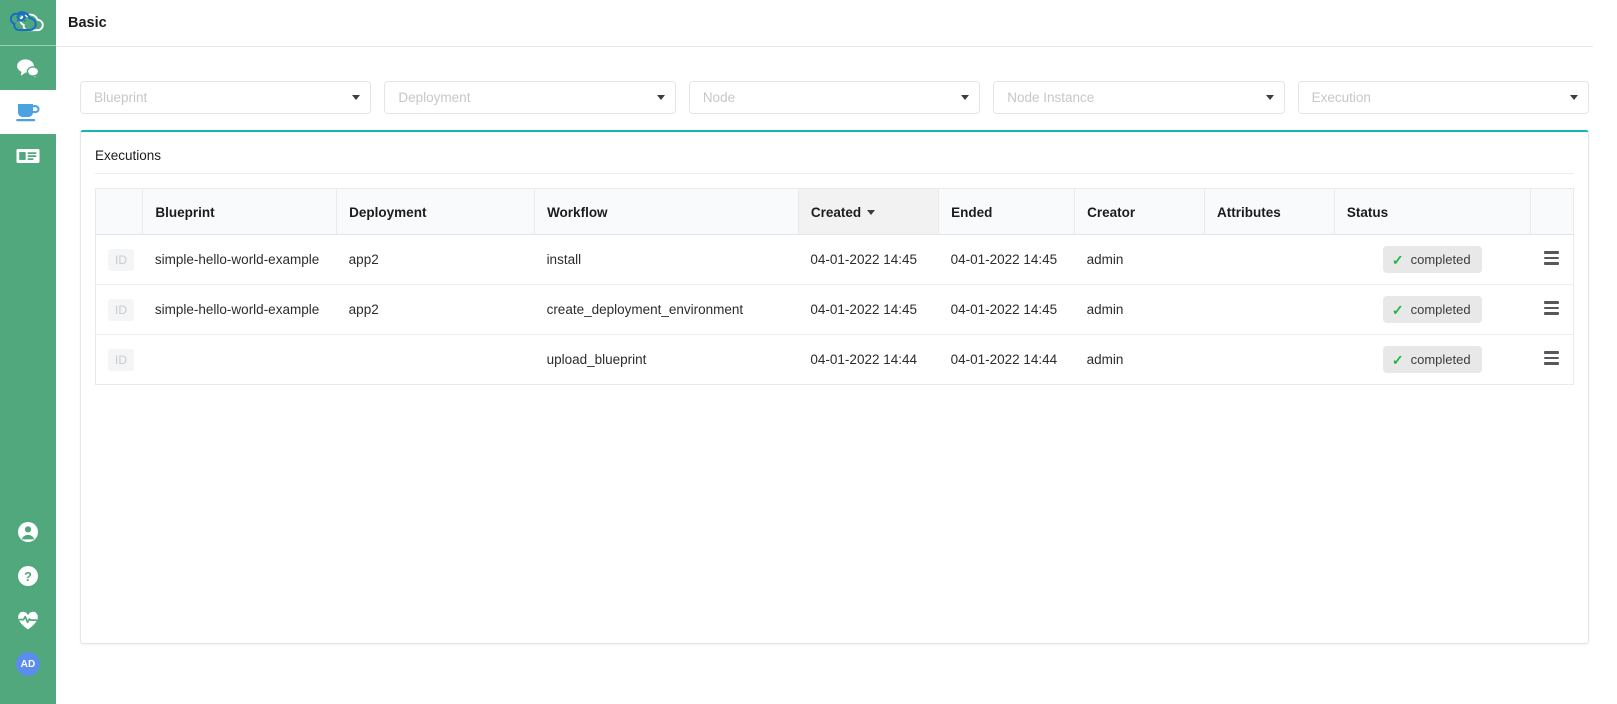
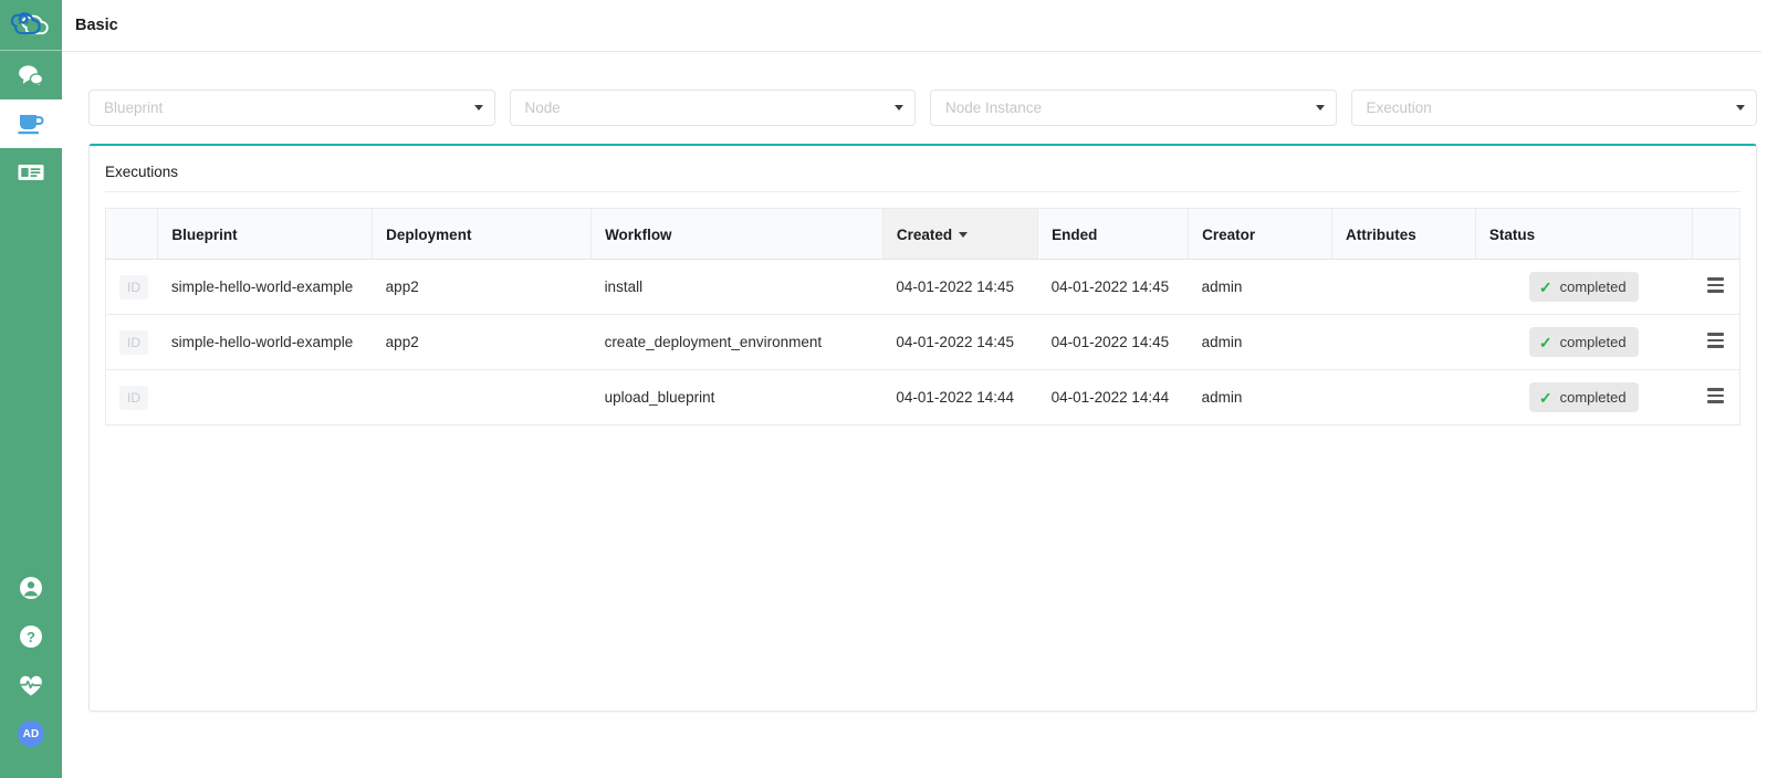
  ?
  AD
  Basic
  Blueprint
- Deployment
  Node
  Node Instance
  Execution
  Executions
  	Blueprint	Deployment	Workflow	Created	Ended	Creator	Attributes	Status
  ID	simple-hello-world-example	app2	install	04-01-2022 14:45	04-01-2022 14:45	admin		✓ completed
  ID	simple-hello-world-example	app2	create_deployment_environment	04-01-2022 14:45	04-01-2022 14:45	admin		✓ completed
  ID			upload_blueprint	04-01-2022 14:44	04-01-2022 14:44	admin		✓ completed
